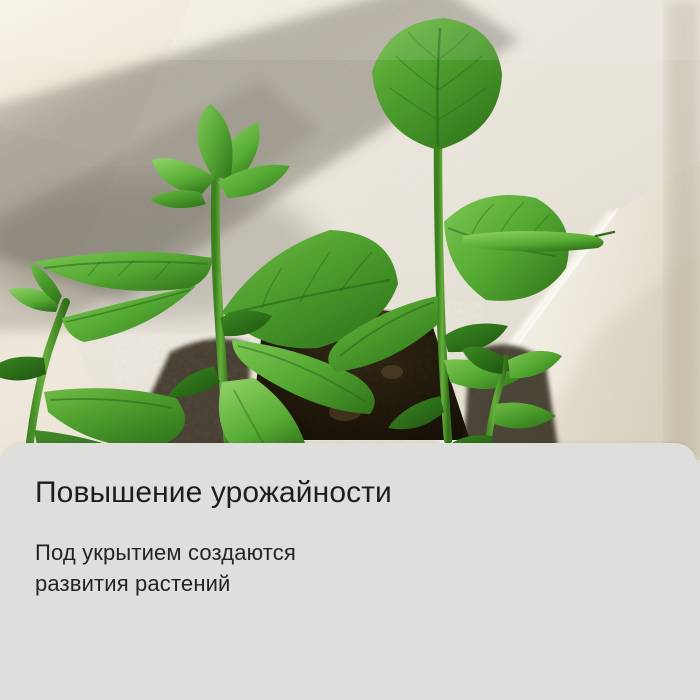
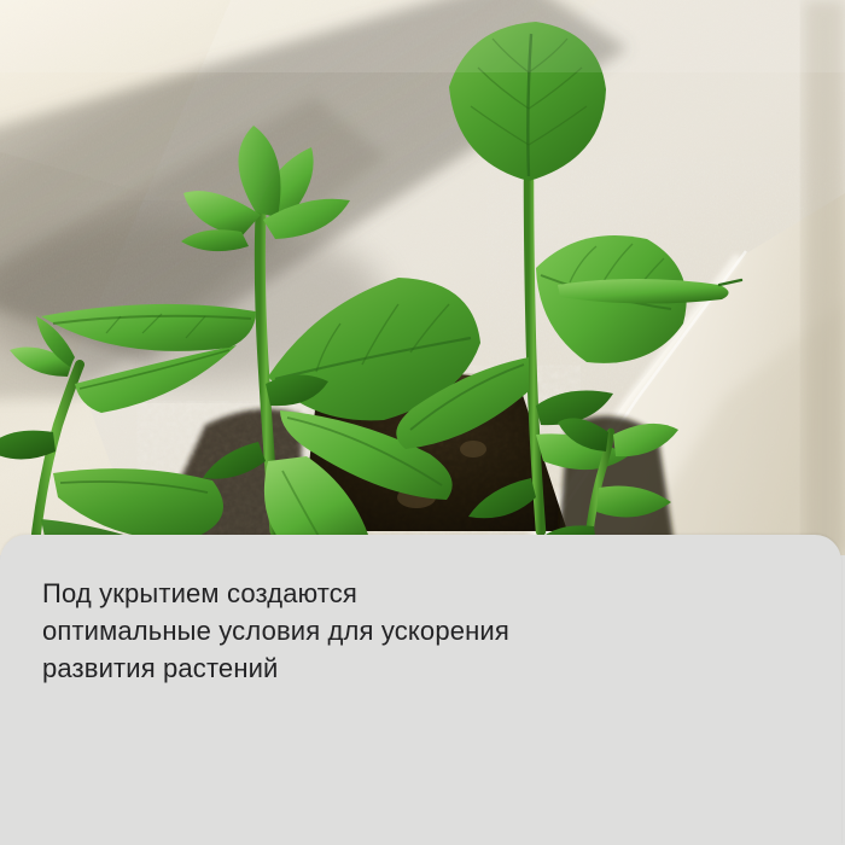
- Повышение урожайности
  Под укрытием создаются
+ оптимальные условия для ускорения
  развития растений
